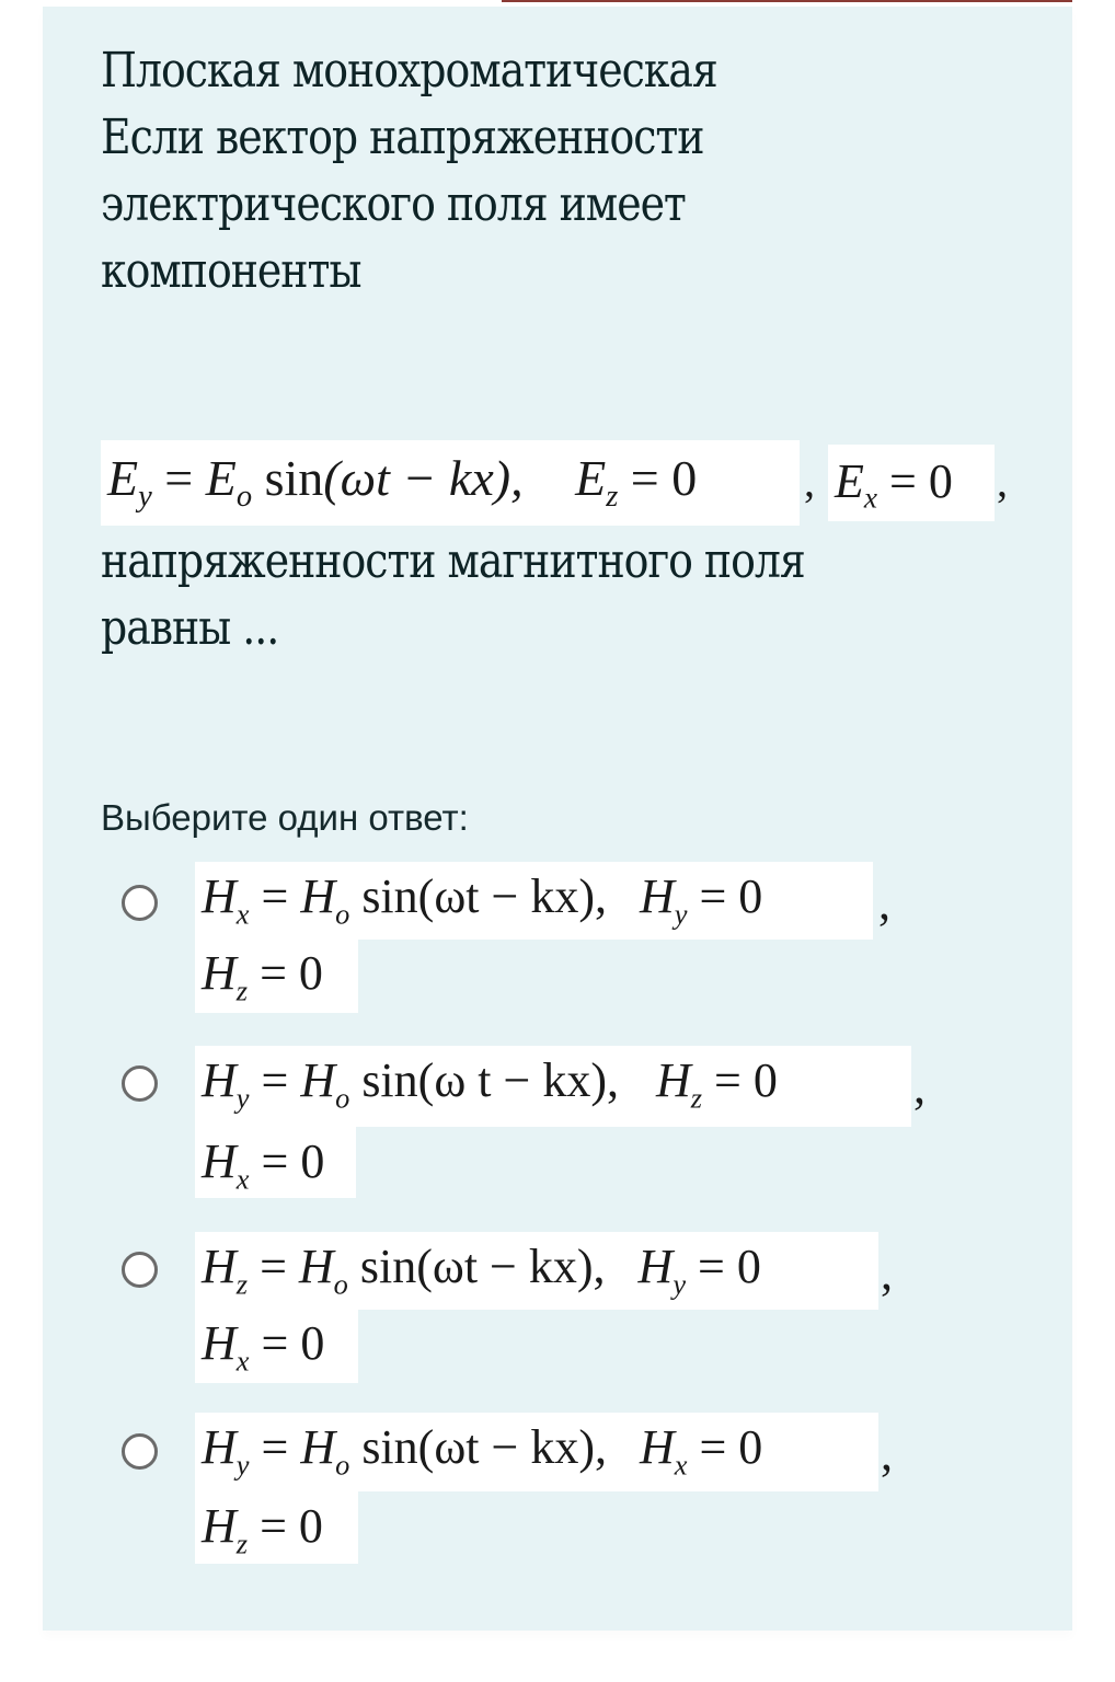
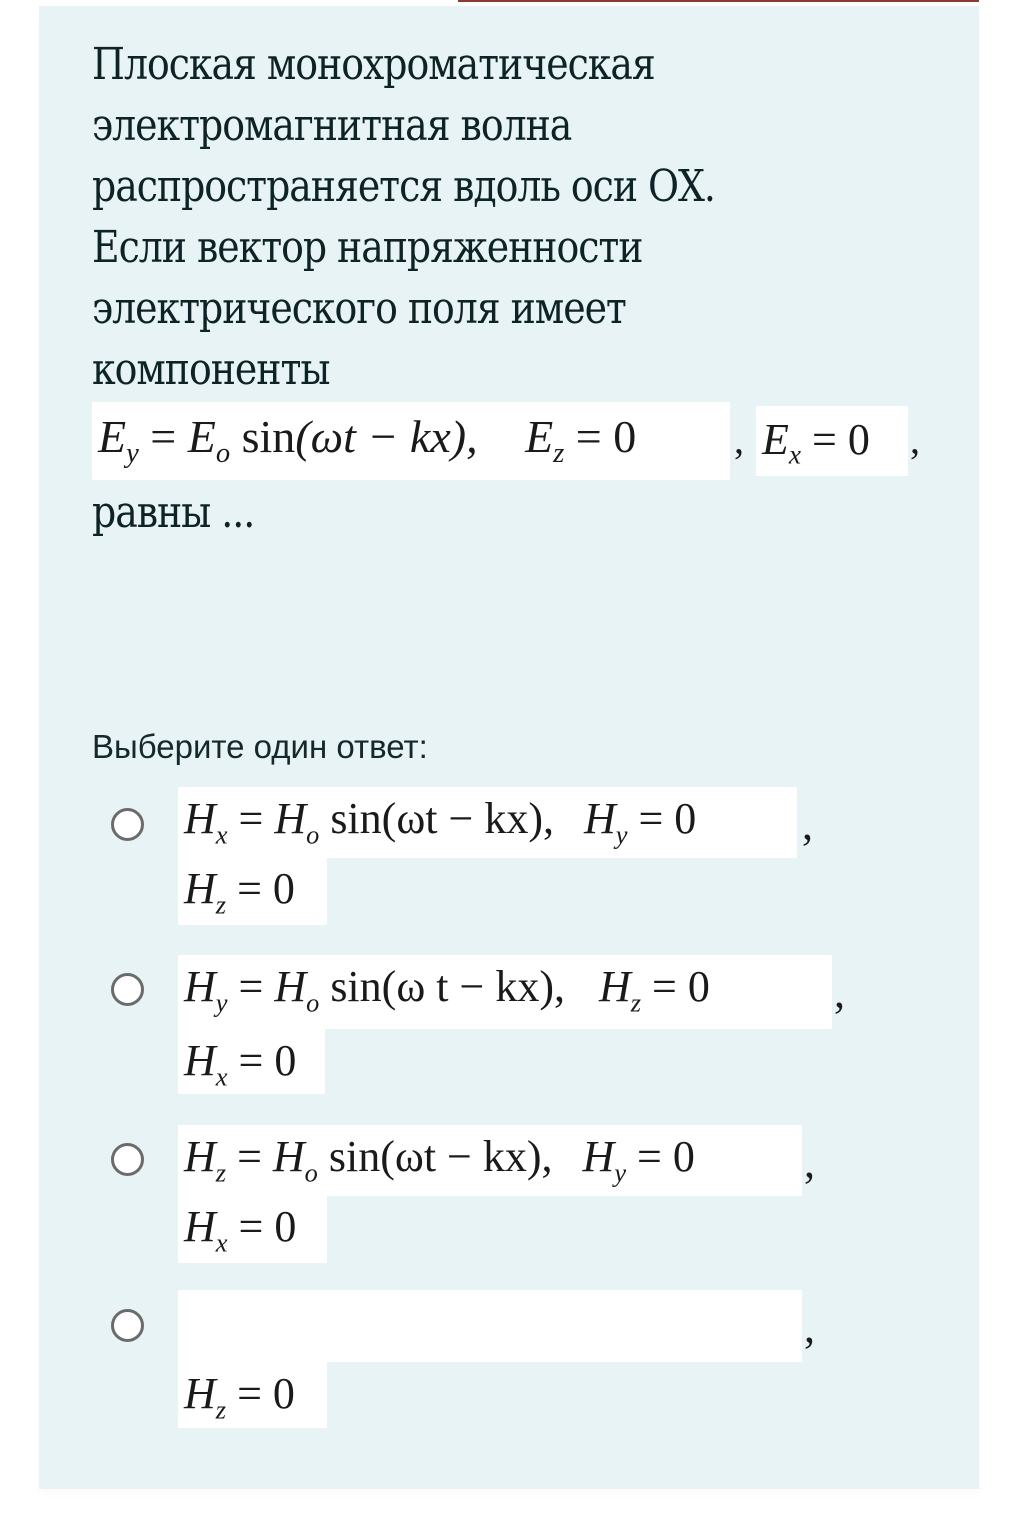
  Плоская монохроматическая
+ электромагнитная волна
+ распространяется вдоль оси ОХ.
  Если вектор напряженности
  электрического поля имеет
  компоненты
  Ey = Eo sin(ωt − kx), Ez = 0
  ,
  Ex = 0
  ,
- напряженности магнитного поля
  равны ...
  Выберите один ответ:
  Hx = Ho sin(ωt − kx), Hy = 0
  ,
  Hz = 0
  Hy = Ho sin(ω t − kx), Hz = 0
  ,
  Hx = 0
  Hz = Ho sin(ωt − kx), Hy = 0
  ,
  Hx = 0
- Hy = Ho sin(ωt − kx), Hx = 0
  ,
  Hz = 0
